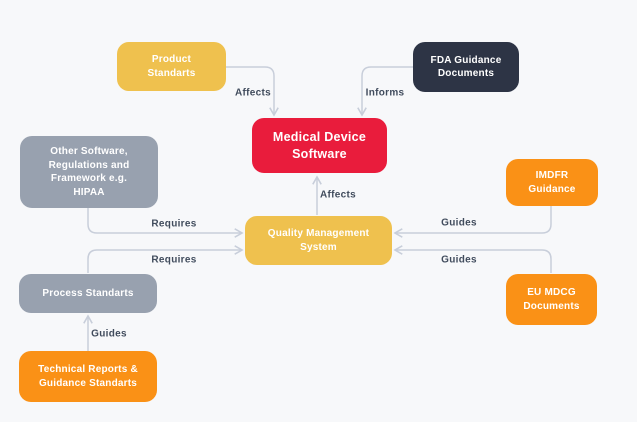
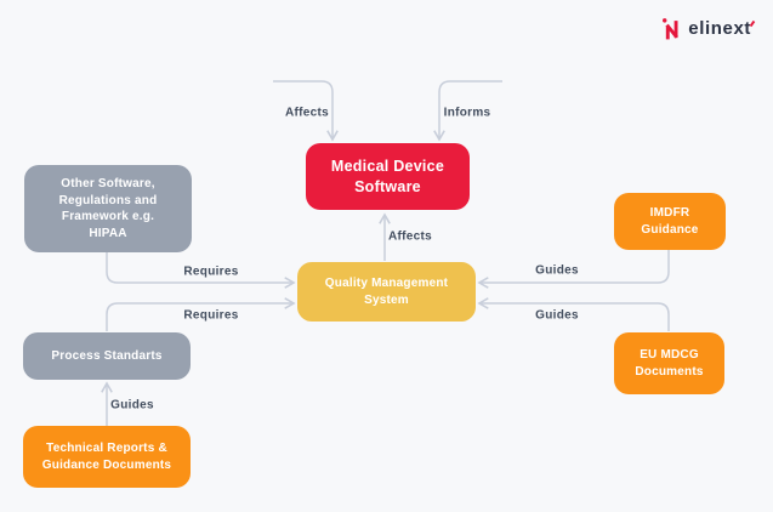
- Product Standarts
- FDA Guidance Documents
  Medical Device Software
  Other Software, Regulations and Framework e.g. HIPAA
  IMDFR Guidance
  Quality Management System
  EU MDCG Documents
  Process Standarts
- Technical Reports & Guidance Standarts
+ Technical Reports & Guidance Documents
  Affects
  Informs
  Affects
  Requires
  Requires
  Guides
  Guides
  Guides
+ elinext
